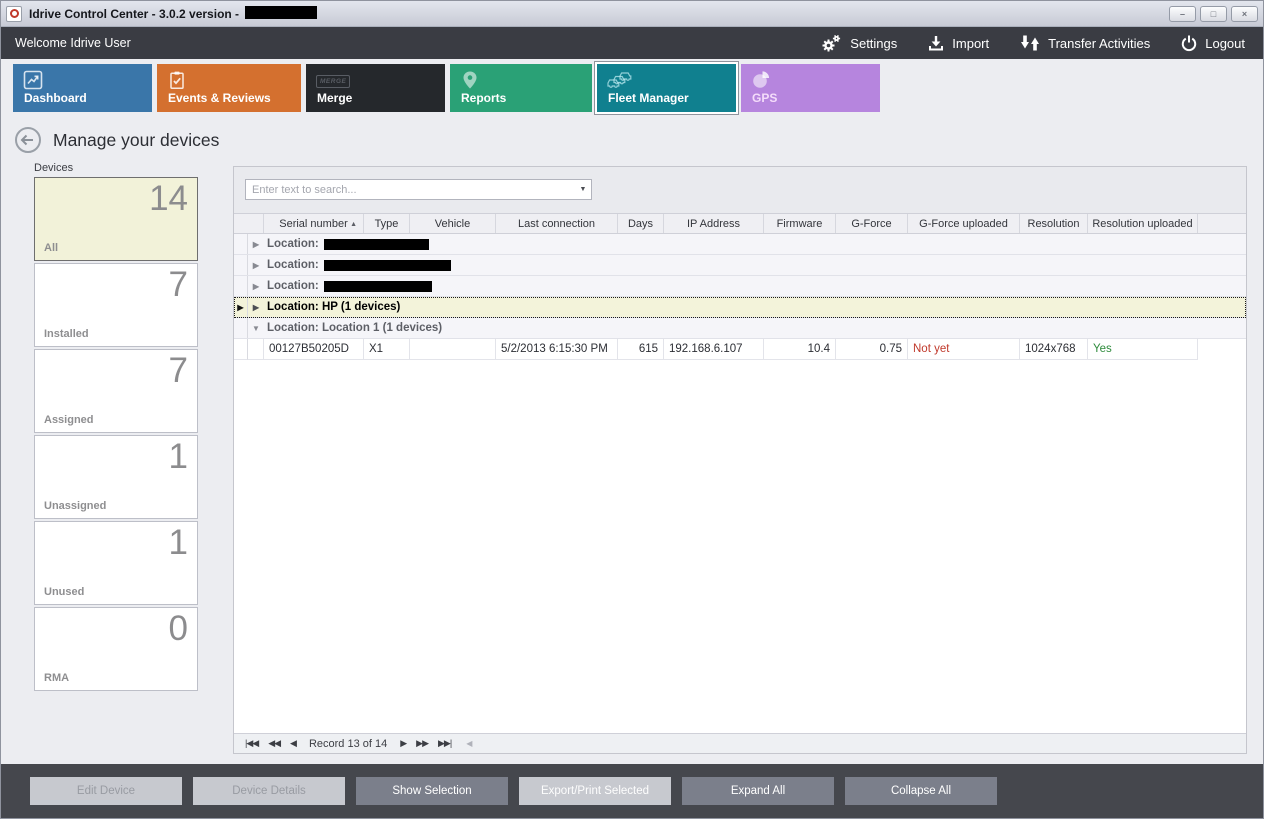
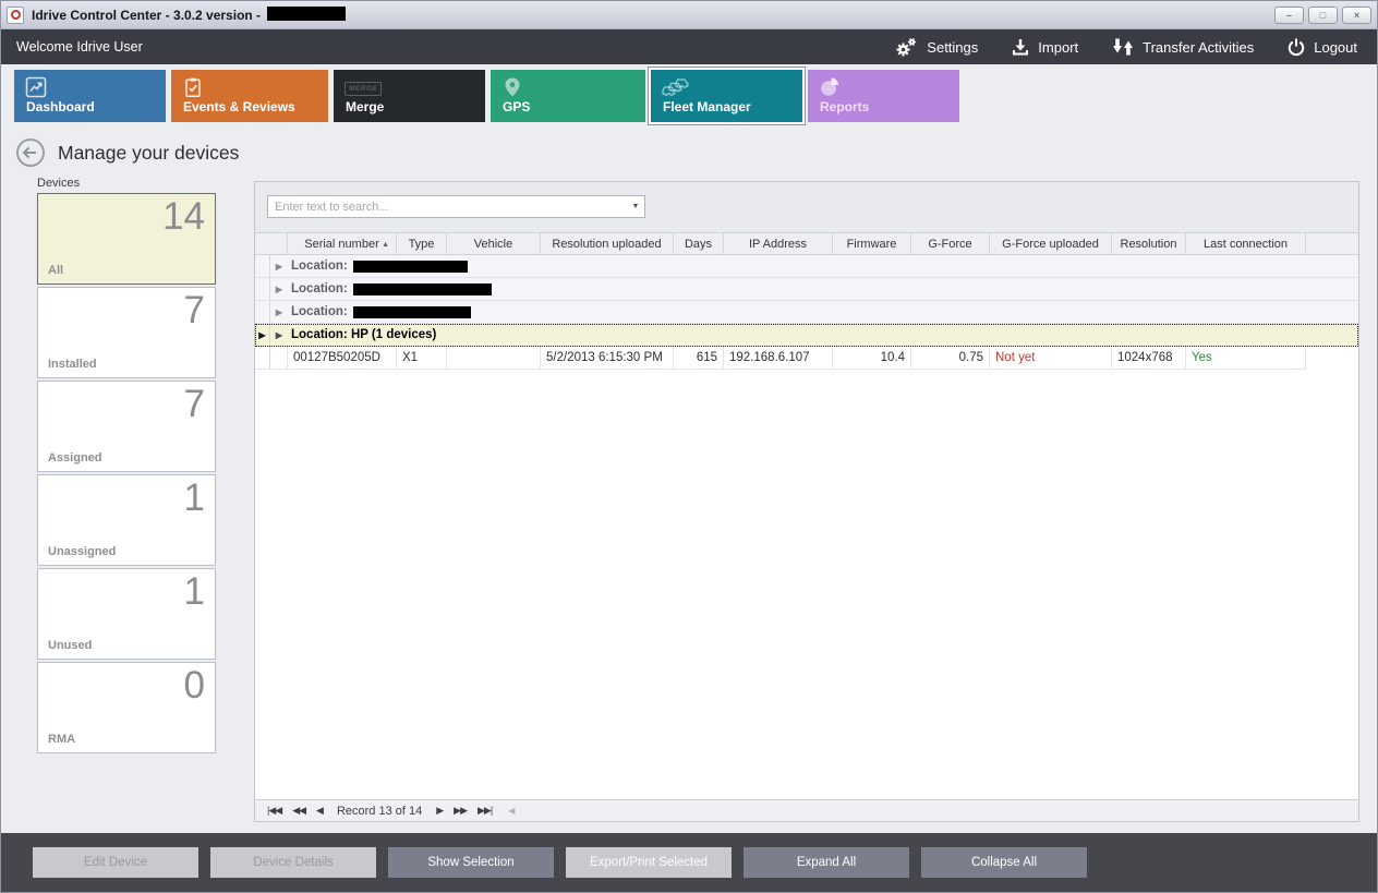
  Idrive Control Center - 3.0.2 version -
  –
  □
  ×
  Welcome Idrive User
  Settings
  Import
  Transfer Activities
  Logout
  Dashboard
  Events & Reviews
  Merge
- Reports
+ GPS
  Fleet Manager
- GPS
+ Reports
  Manage your devices
  Devices
  14
  All
  7
  Installed
  7
  Assigned
  1
  Unassigned
  1
  Unused
  0
  RMA
  Enter text to search...
  Serial number
  Type
  Vehicle
- Last connection
+ Resolution uploaded
  Days
  IP Address
  Firmware
  G-Force
  G-Force uploaded
  Resolution
- Resolution uploaded
+ Last connection
  ▶
  Location:
  ▶
  Location:
  ▶
  Location:
  ▶
  ▶
  Location: HP (1 devices)
- ▼
- Location: Location 1 (1 devices)
  00127B50205D
  X1
  5/2/2013 6:15:30 PM
  615
  192.168.6.107
  10.4
  0.75
  Not yet
  1024x768
  Yes
  |◀◀
  ◀◀
  ◀
  Record 13 of 14
  ▶
  ▶▶
  ▶▶|
  ◀
  Edit Device
  Device Details
  Show Selection
  Export/Print Selected
  Expand All
  Collapse All
